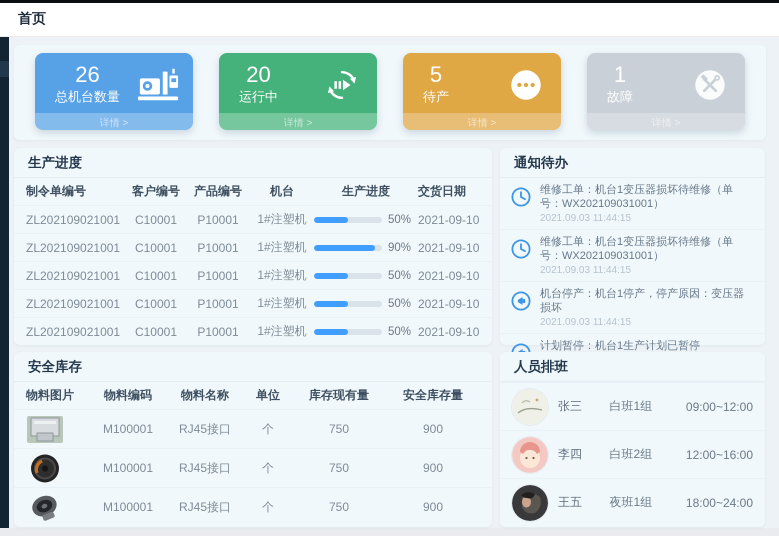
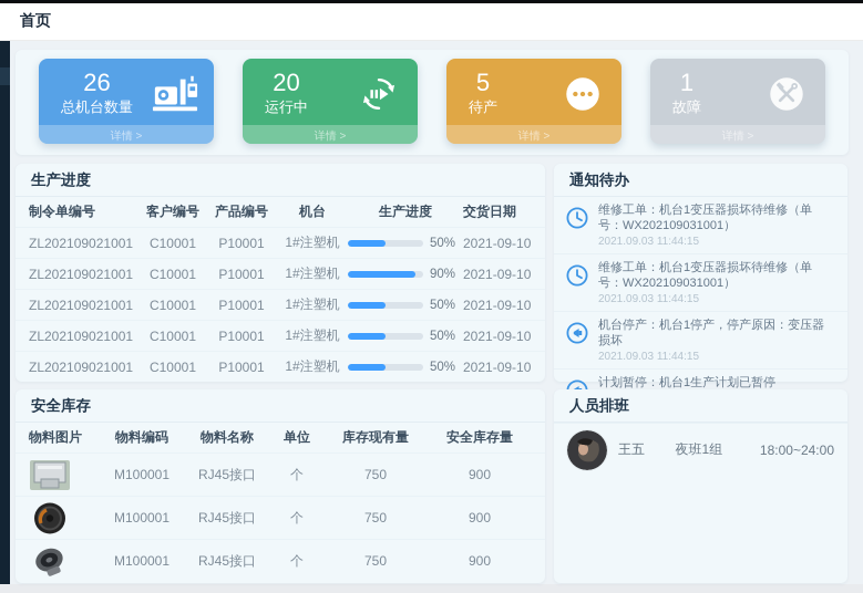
  首页
  26
  总机台数量
  详情 >
  20
  运行中
  详情 >
  5
  待产
  详情 >
  1
  故障
  生产进度
  制令单编号
  客户编号
  产品编号
  机台
  生产进度
  交货日期
  ZL202109021001
  C10001
  P10001
  1#注塑机
  50%
  2021-09-10
  ZL202109021001
  C10001
  P10001
  1#注塑机
  90%
  2021-09-10
  ZL202109021001
  C10001
  P10001
  1#注塑机
  50%
  2021-09-10
  ZL202109021001
  C10001
  P10001
  1#注塑机
  50%
  2021-09-10
  ZL202109021001
  C10001
  P10001
  1#注塑机
  50%
  2021-09-10
  通知待办
  维修工单：机台1变压器损坏待维修（单号：WX202109031001）
  2021.09.03 11:44:15
  维修工单：机台1变压器损坏待维修（单号：WX202109031001）
  2021.09.03 11:44:15
  机台停产：机台1停产，停产原因：变压器损坏
  2021.09.03 11:44:15
  计划暂停：机台1生产计划已暂停
  安全库存
  物料图片
  物料编码
  物料名称
  单位
  库存现有量
  安全库存量
  M100001
  RJ45接口
  个
  750
  900
  M100001
  RJ45接口
  个
  750
  900
  M100001
  RJ45接口
  个
  750
  900
  人员排班
- 张三
- 白班1组
- 09:00~12:00
- 李四
- 白班2组
- 12:00~16:00
  王五
  夜班1组
  18:00~24:00
